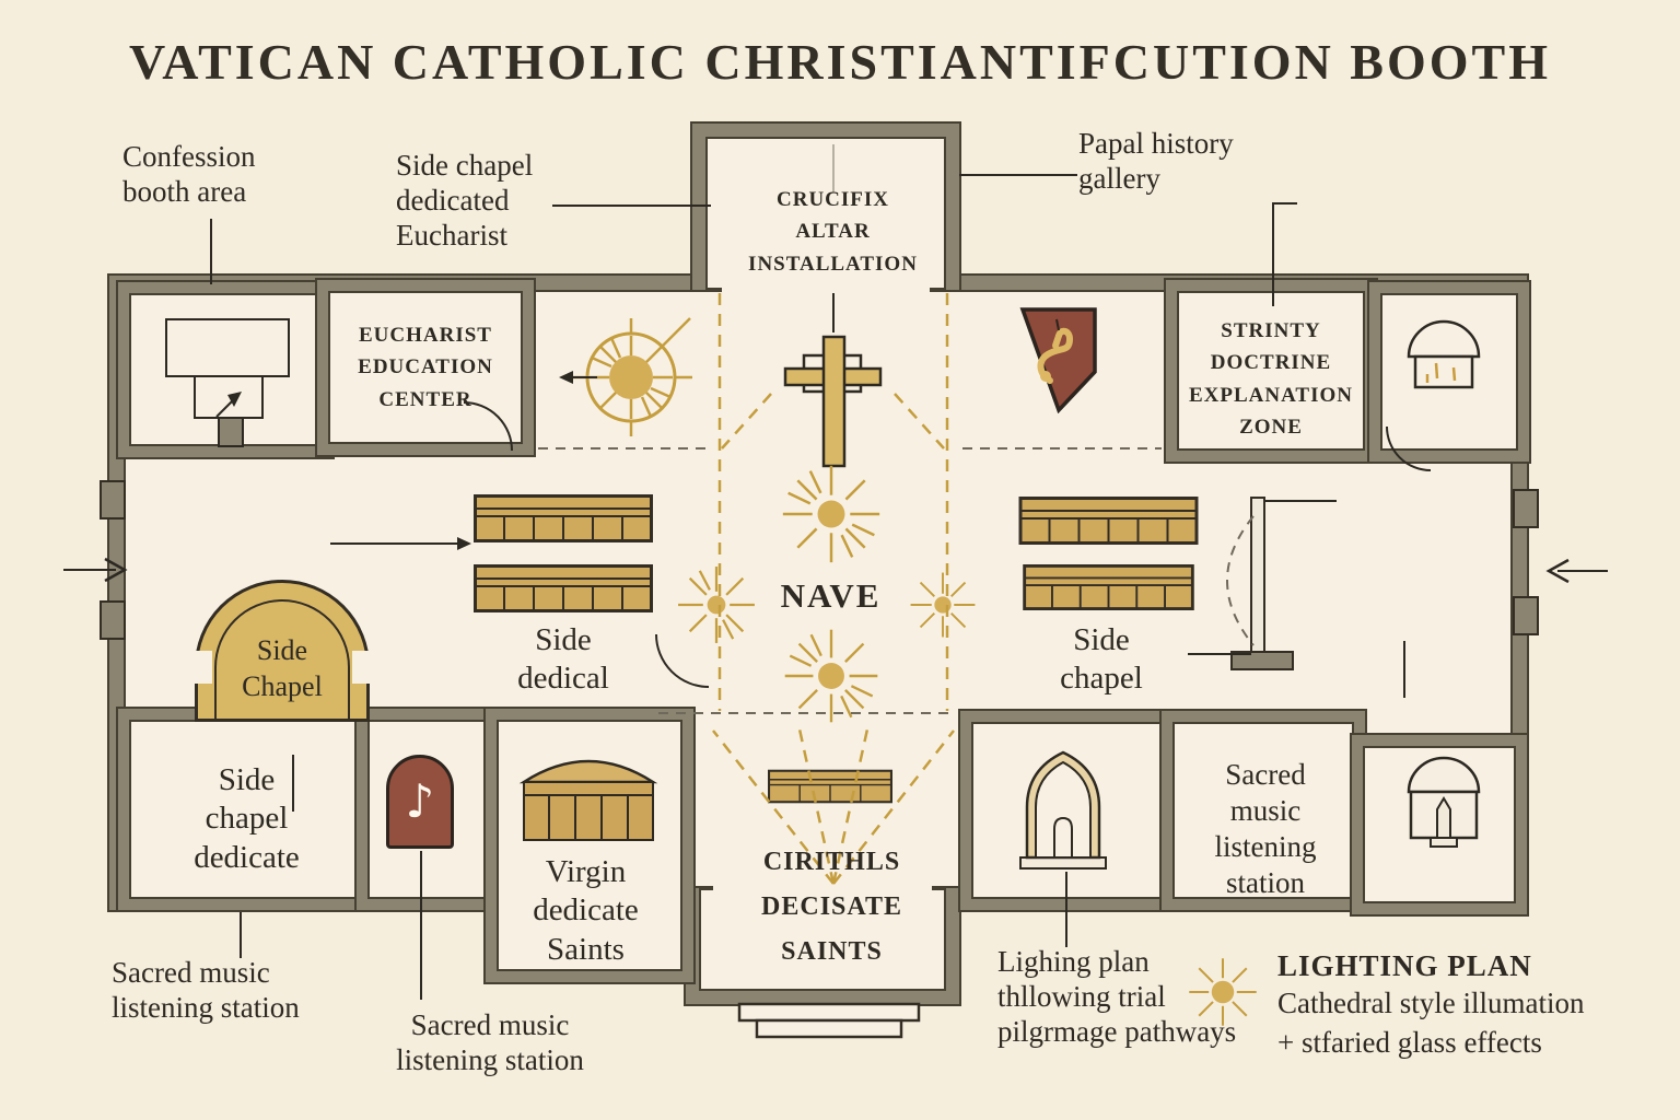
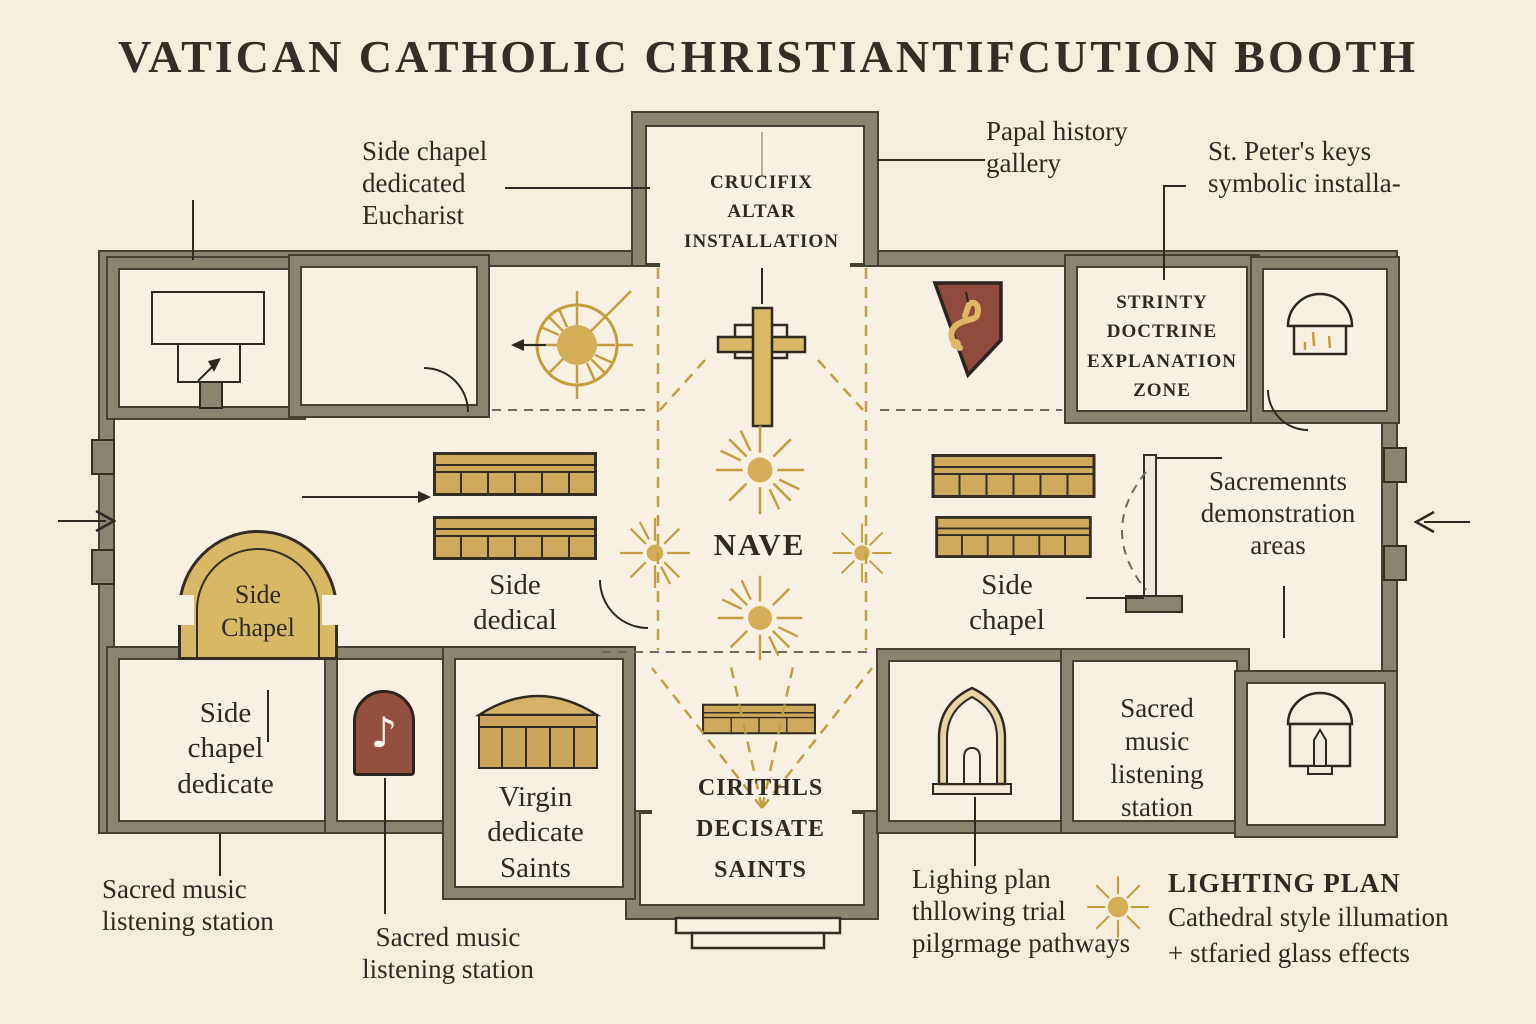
  Side
  Chapel
  ♪
  VATICAN CATHOLIC CHRISTIANTIFCUTION BOOTH
- Confession
- booth area
  Side chapel
  dedicated
  Eucharist
  Papal history
  gallery
+ St. Peter's keys
+ symbolic installa-
+ Sacremennts
+ demonstration
+ areas
  Sacred music
  listening station
  Sacred music
  listening station
  Lighing plan
  thllowing trial
  pilgrmage pathways
  CRUCIFIX
  ALTAR
  INSTALLATION
- EUCHARIST
- EDUCATION
- CENTER
  STRINTY
  DOCTRINE
  EXPLANATION
  ZONE
  NAVE
  Side
  dedical
  Side
  chapel
  Side
  chapel
  dedicate
  Virgin
  dedicate
  Saints
  CIRITHLS
  DECISATE
  SAINTS
  Sacred
  music
  listening
  station
  LIGHTING PLAN
  Cathedral style illumation
  + stfaried glass effects
